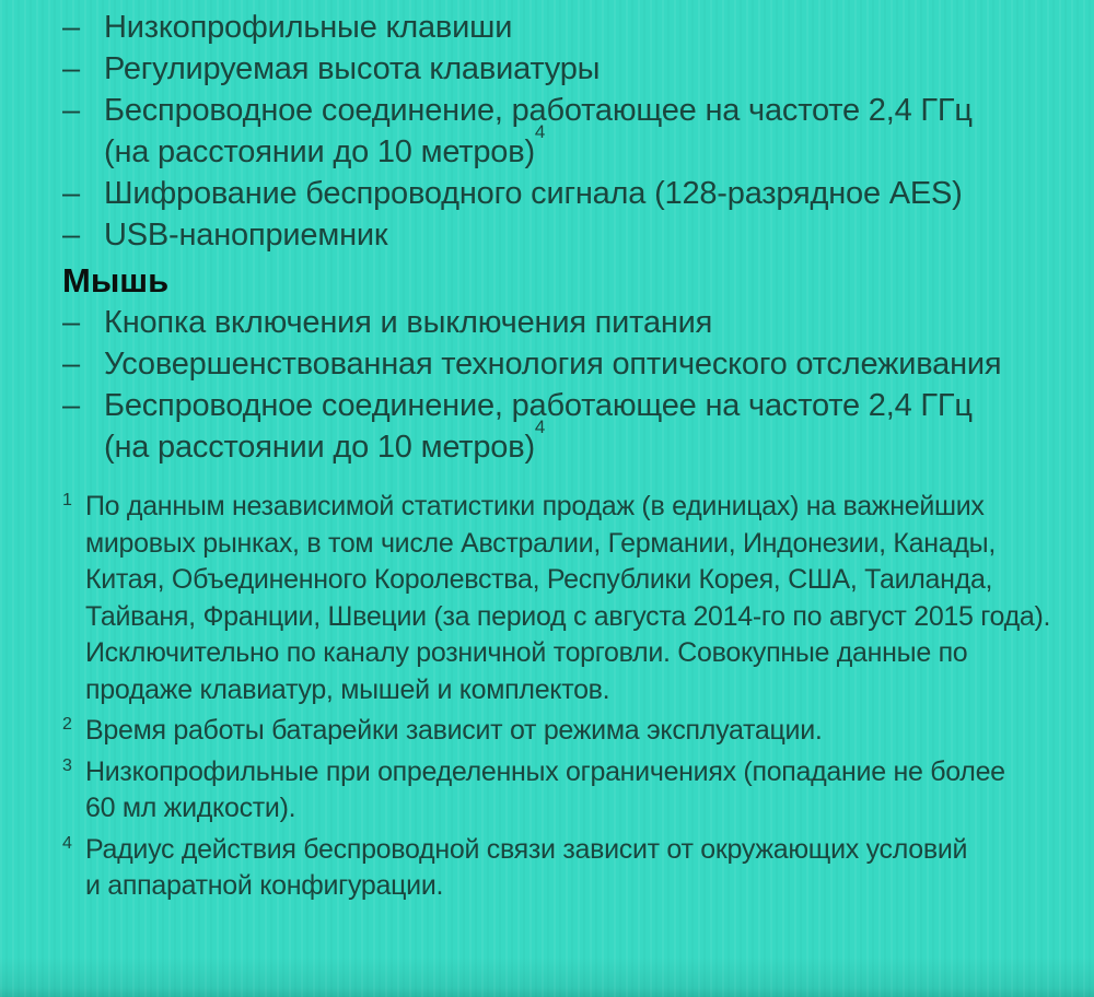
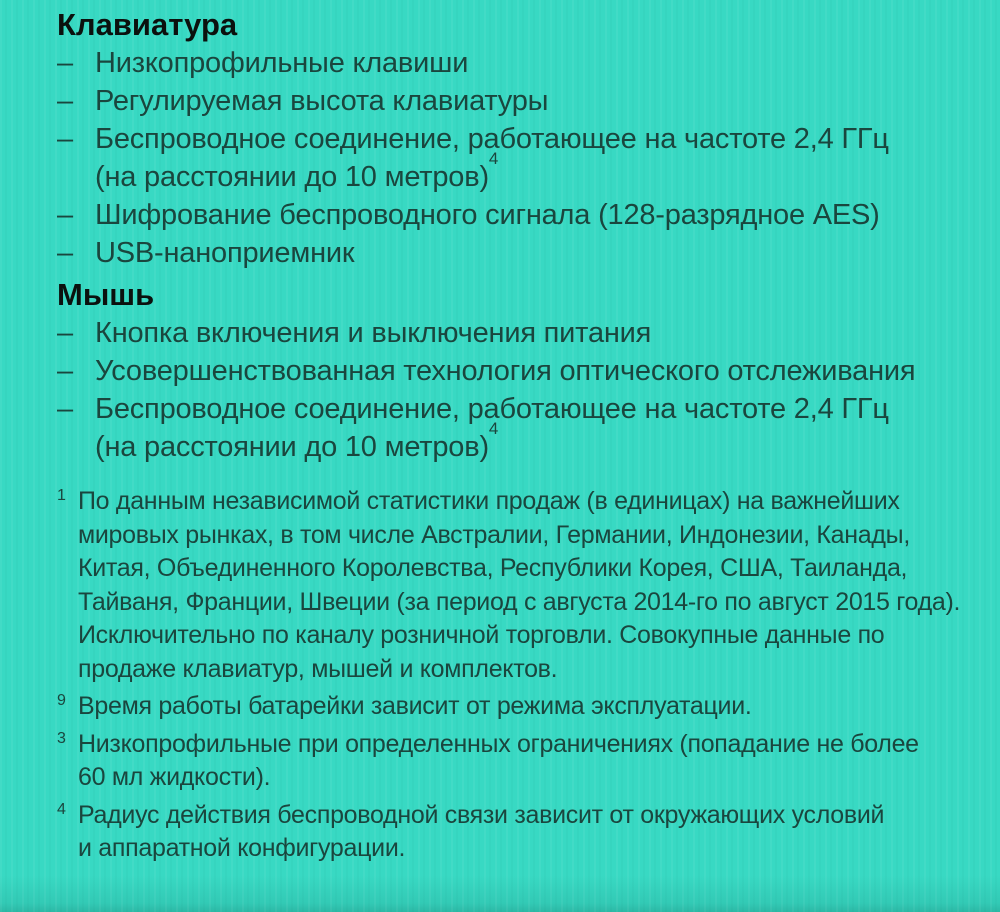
+ Клавиатура
  –
  Низкопрофильные клавиши
  –
  Регулируемая высота клавиатуры
  –
  Беспроводное соединение, работающее на частоте 2,4 ГГц
  (на расстоянии до 10 метров)4
  –
  Шифрование беспроводного сигнала (128-разрядное AES)
  –
  USB-наноприемник
  Мышь
  –
  Кнопка включения и выключения питания
  –
  Усовершенствованная технология оптического отслеживания
  –
  Беспроводное соединение, работающее на частоте 2,4 ГГц
  (на расстоянии до 10 метров)4
  1
  По данным независимой статистики продаж (в единицах) на важнейших
  мировых рынках, в том числе Австралии, Германии, Индонезии, Канады,
  Китая, Объединенного Королевства, Республики Корея, США, Таиланда,
  Тайваня, Франции, Швеции (за период с августа 2014-го по август 2015 года).
  Исключительно по каналу розничной торговли. Совокупные данные по
  продаже клавиатур, мышей и комплектов.
- 2
+ 9
  Время работы батарейки зависит от режима эксплуатации.
  3
  Низкопрофильные при определенных ограничениях (попадание не более
  60 мл жидкости).
  4
  Радиус действия беспроводной связи зависит от окружающих условий
  и аппаратной конфигурации.
